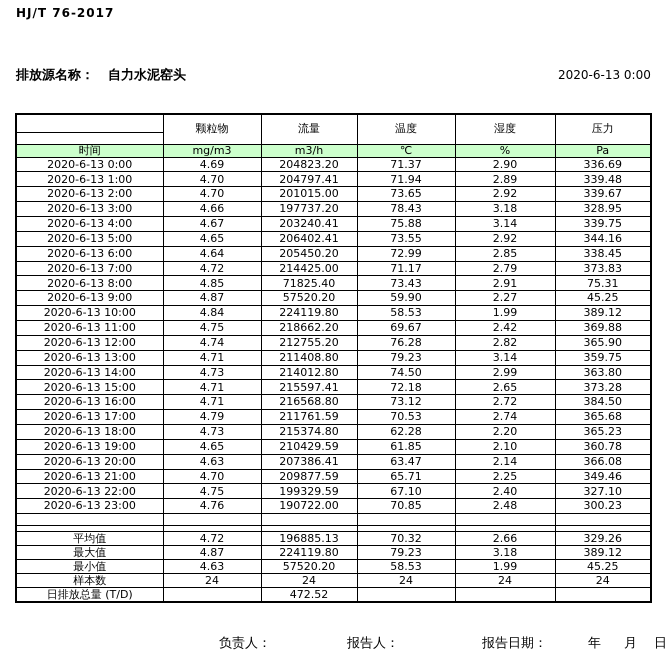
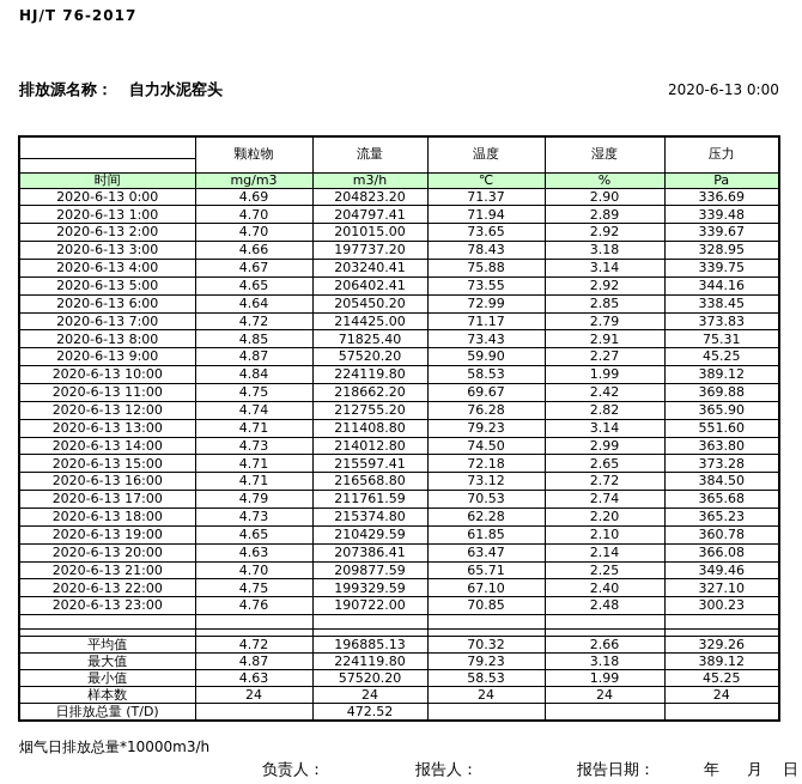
  HJ/T 76-2017
  排放源名称： 自力水泥窑头
  2020-6-13 0:00
  	颗粒物	流量	温度	湿度	压力
  时间	mg/m3	m3/h	℃	%	Pa
  2020-6-13 0:00	4.69	204823.20	71.37	2.90	336.69
  2020-6-13 1:00	4.70	204797.41	71.94	2.89	339.48
  2020-6-13 2:00	4.70	201015.00	73.65	2.92	339.67
  2020-6-13 3:00	4.66	197737.20	78.43	3.18	328.95
  2020-6-13 4:00	4.67	203240.41	75.88	3.14	339.75
  2020-6-13 5:00	4.65	206402.41	73.55	2.92	344.16
  2020-6-13 6:00	4.64	205450.20	72.99	2.85	338.45
  2020-6-13 7:00	4.72	214425.00	71.17	2.79	373.83
  2020-6-13 8:00	4.85	71825.40	73.43	2.91	75.31
  2020-6-13 9:00	4.87	57520.20	59.90	2.27	45.25
  2020-6-13 10:00	4.84	224119.80	58.53	1.99	389.12
  2020-6-13 11:00	4.75	218662.20	69.67	2.42	369.88
  2020-6-13 12:00	4.74	212755.20	76.28	2.82	365.90
- 2020-6-13 13:00	4.71	211408.80	79.23	3.14	359.75
+ 2020-6-13 13:00	4.71	211408.80	79.23	3.14	551.60
  2020-6-13 14:00	4.73	214012.80	74.50	2.99	363.80
  2020-6-13 15:00	4.71	215597.41	72.18	2.65	373.28
  2020-6-13 16:00	4.71	216568.80	73.12	2.72	384.50
  2020-6-13 17:00	4.79	211761.59	70.53	2.74	365.68
  2020-6-13 18:00	4.73	215374.80	62.28	2.20	365.23
  2020-6-13 19:00	4.65	210429.59	61.85	2.10	360.78
  2020-6-13 20:00	4.63	207386.41	63.47	2.14	366.08
  2020-6-13 21:00	4.70	209877.59	65.71	2.25	349.46
  2020-6-13 22:00	4.75	199329.59	67.10	2.40	327.10
  2020-6-13 23:00	4.76	190722.00	70.85	2.48	300.23
  平均值	4.72	196885.13	70.32	2.66	329.26
  最大值	4.87	224119.80	79.23	3.18	389.12
  最小值	4.63	57520.20	58.53	1.99	45.25
  样本数	24	24	24	24	24
  日排放总量 (T/D)		472.52
+ 烟气日排放总量*10000m3/h
  负责人：
  报告人：
  报告日期：
  年
  月
  日
